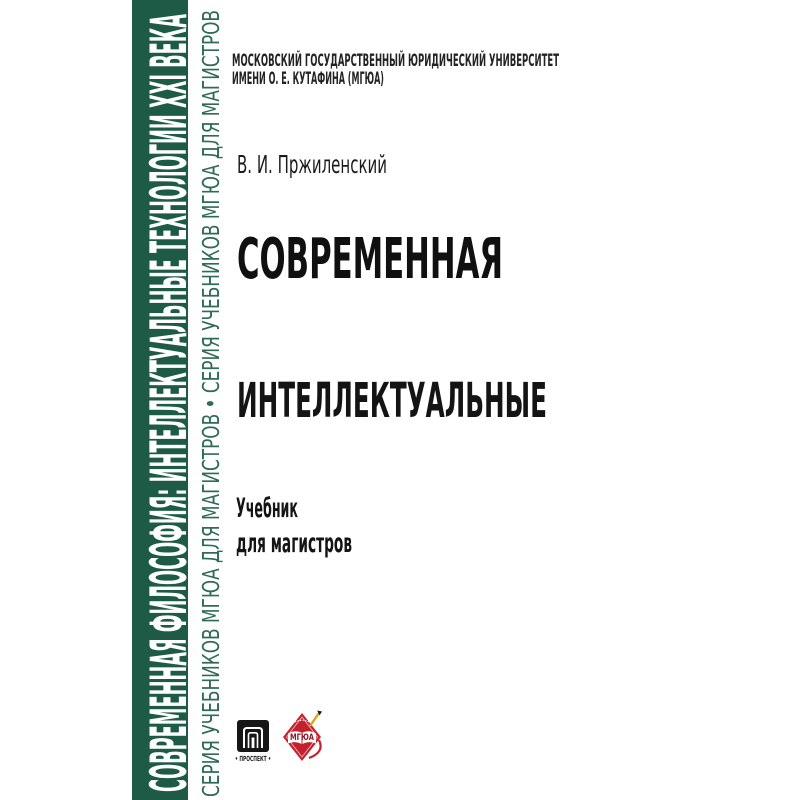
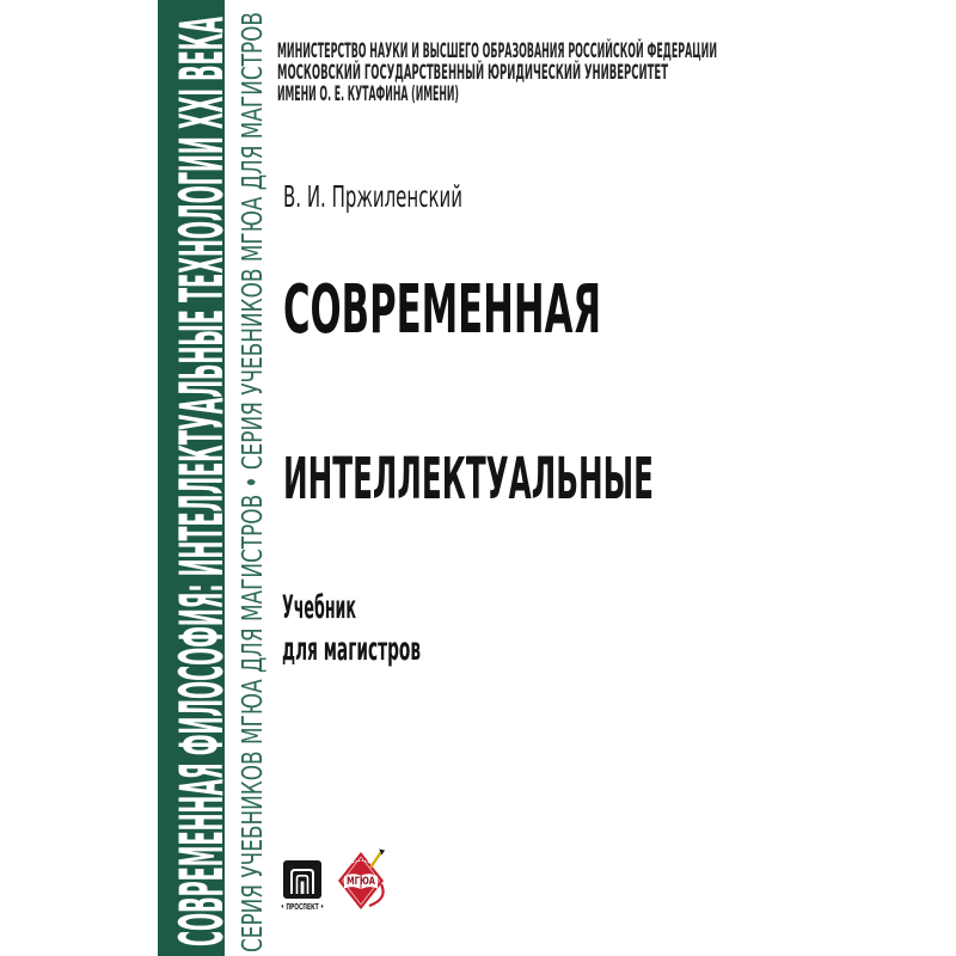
+ МИНИСТЕРСТВО НАУКИ И ВЫСШЕГО ОБРАЗОВАНИЯ РОССИЙСКОЙ ФЕДЕРАЦИИ
  МОСКОВСКИЙ ГОСУДАРСТВЕННЫЙ ЮРИДИЧЕСКИЙ УНИВЕРСИТЕТ
- ИМЕНИ О. Е. КУТАФИНА (МГЮА)
+ ИМЕНИ О. Е. КУТАФИНА (ИМЕНИ)
  В. И. Пржиленский
  СОВРЕМЕННАЯ
  ИНТЕЛЛЕКТУАЛЬНЫЕ
  Учебник
  для магистров
  • ПРОСПЕКТ •
  МГЮА
